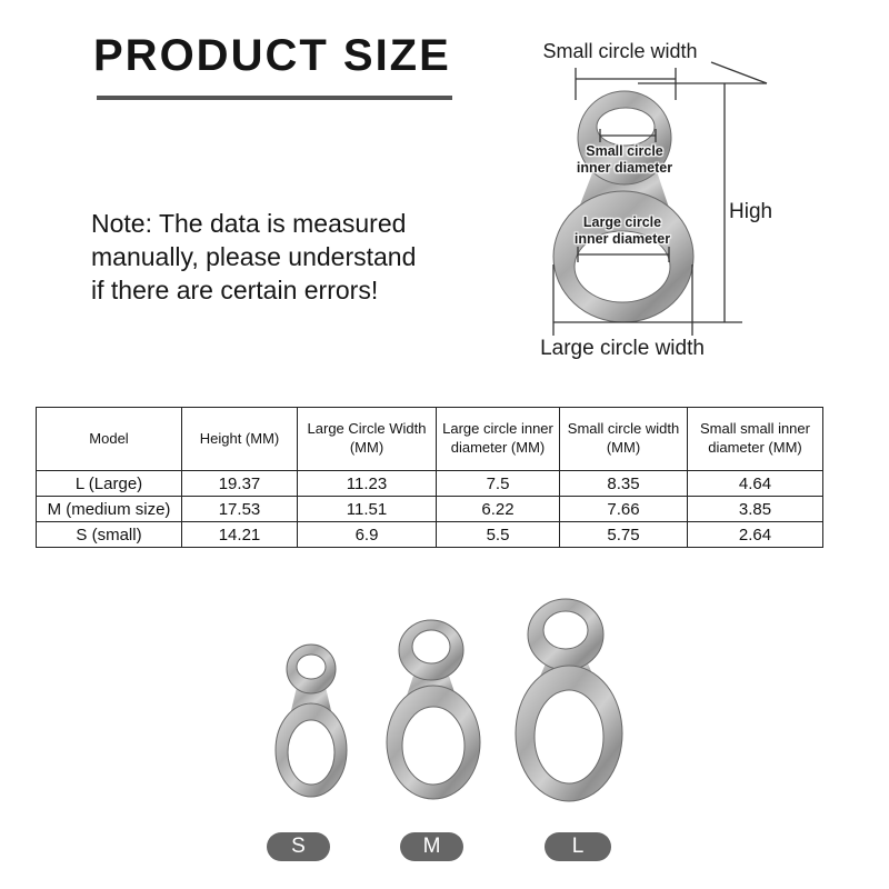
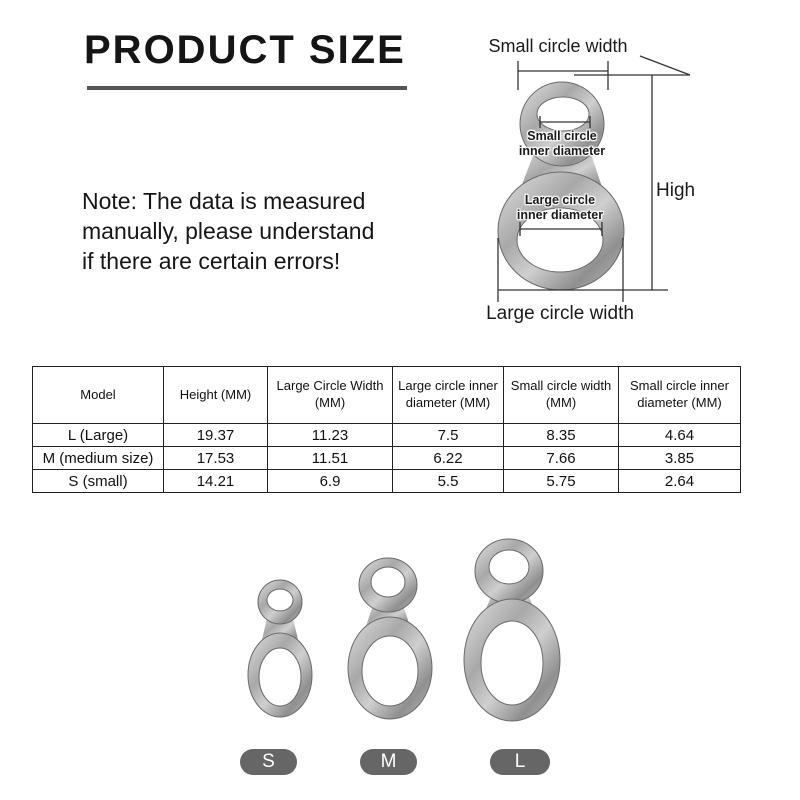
  PRODUCT SIZE
  Note: The data is measured
  manually, please understand
  if there are certain errors!
  Small circle width
  Small circle
  inner diameter
  Large circle
  inner diameter
  High
  Large circle width
- Model	Height (MM)	Large Circle Width (MM)	Large circle inner diameter (MM)	Small circle width (MM)	Small small inner diameter (MM)
+ Model	Height (MM)	Large Circle Width (MM)	Large circle inner diameter (MM)	Small circle width (MM)	Small circle inner diameter (MM)
  L (Large)	19.37	11.23	7.5	8.35	4.64
  M (medium size)	17.53	11.51	6.22	7.66	3.85
  S (small)	14.21	6.9	5.5	5.75	2.64
  S
  M
  L
